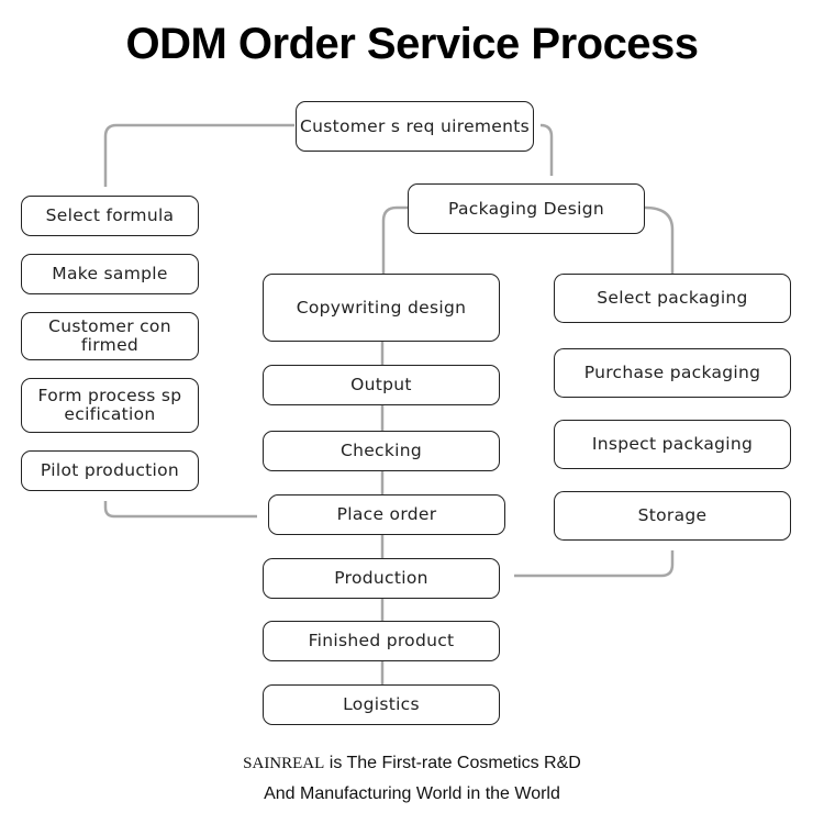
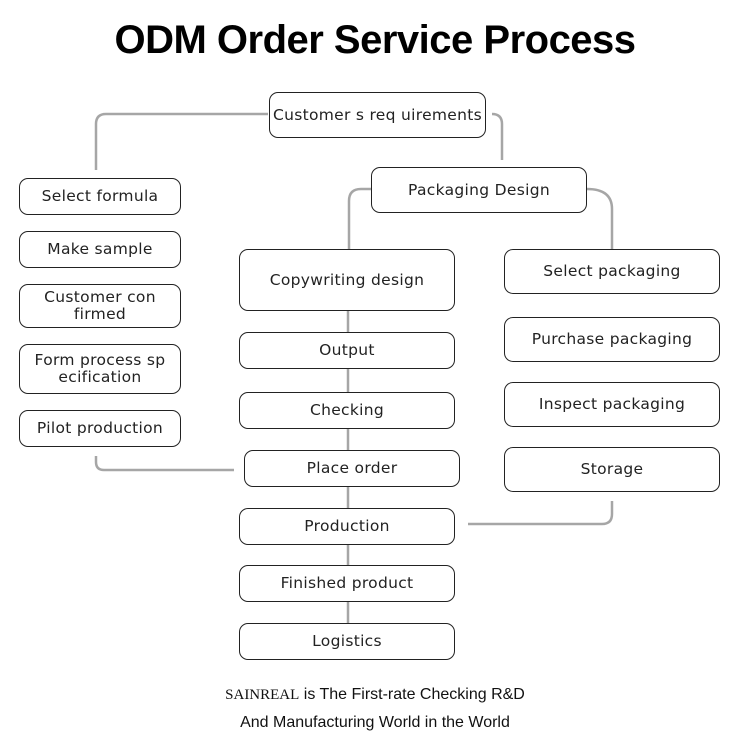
  ODM Order Service Process
  Customer s req uirements
  Select formula
  Make sample
  Customer con firmed
  Form process sp ecification
  Pilot production
  Packaging Design
  Copywriting design
  Output
  Checking
  Place order
  Production
  Finished product
  Logistics
  Select packaging
  Purchase packaging
  Inspect packaging
  Storage
- SAINREAL is The First-rate Cosmetics R&D
+ SAINREAL is The First-rate Checking R&D
  And Manufacturing World in the World
